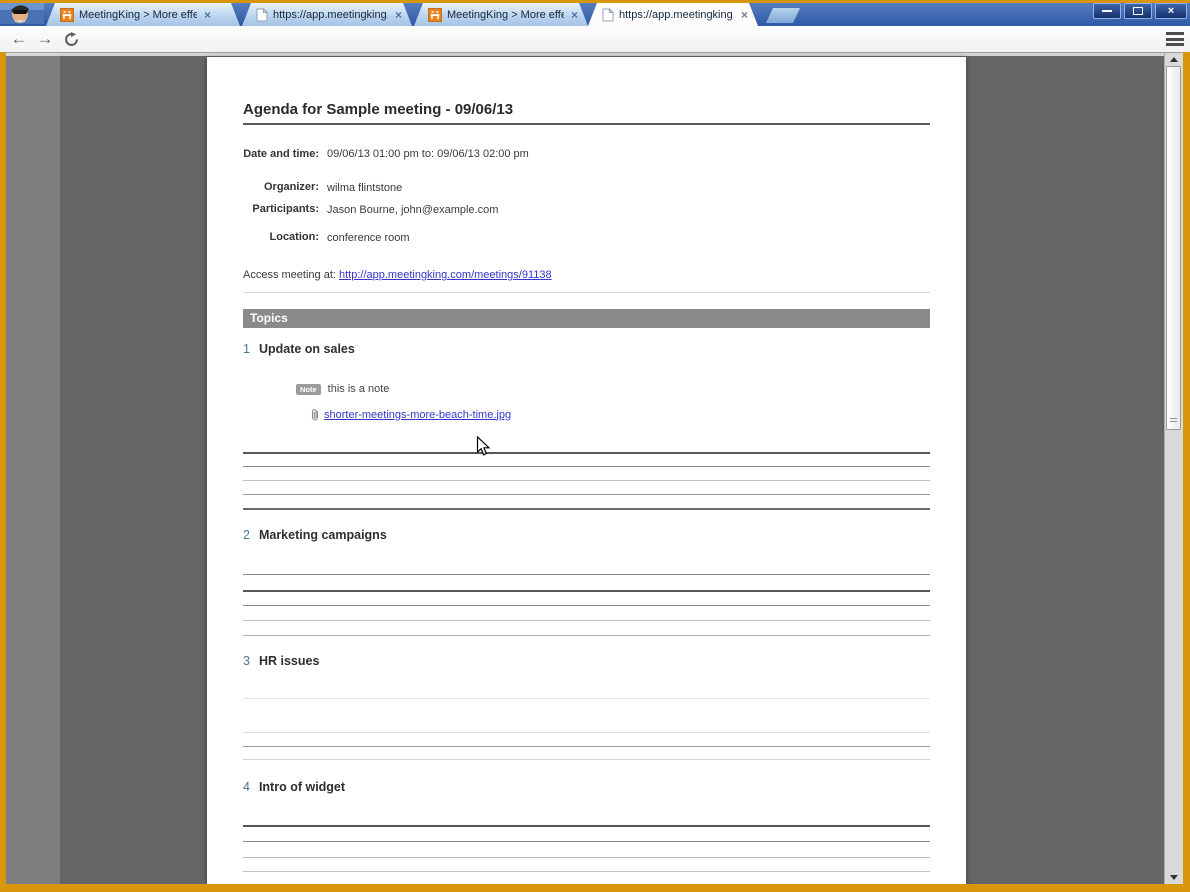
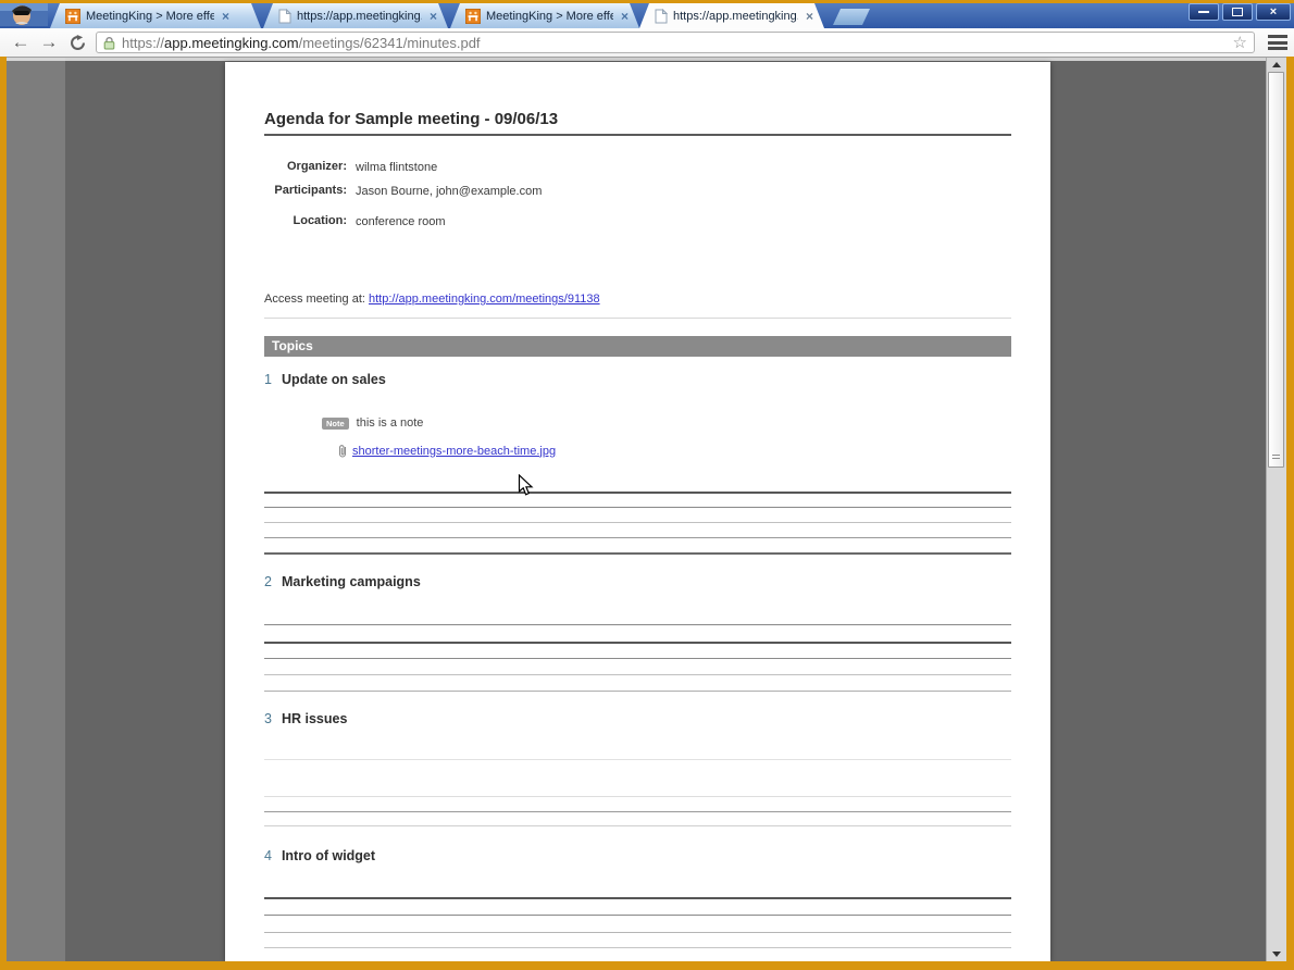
  ×
  MeetingKing > More effe
  ×
  https://app.meetingking
  ×
  MeetingKing > More effe
  ×
  https://app.meetingking
  ×
  ←
  →
+ https://app.meetingking.com/meetings/62341/minutes.pdf
+ ☆
  Agenda for Sample meeting - 09/06/13
- Date and time:
- 09/06/13 01:00 pm to: 09/06/13 02:00 pm
  Organizer:
  wilma flintstone
  Participants:
  Jason Bourne, john@example.com
  Location:
  conference room
  Access meeting at: http://app.meetingking.com/meetings/91138
  Topics
  1
  Update on sales
  Note
  this is a note
  shorter-meetings-more-beach-time.jpg
  2
  Marketing campaigns
  3
  HR issues
  4
  Intro of widget
